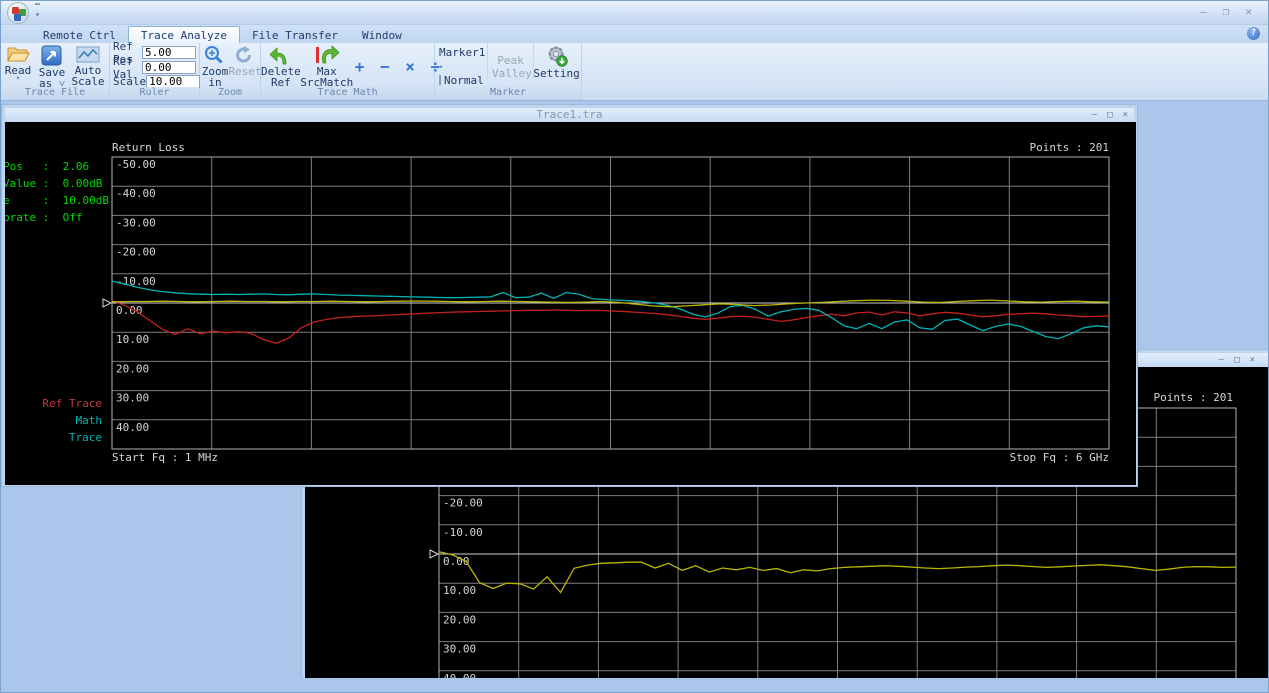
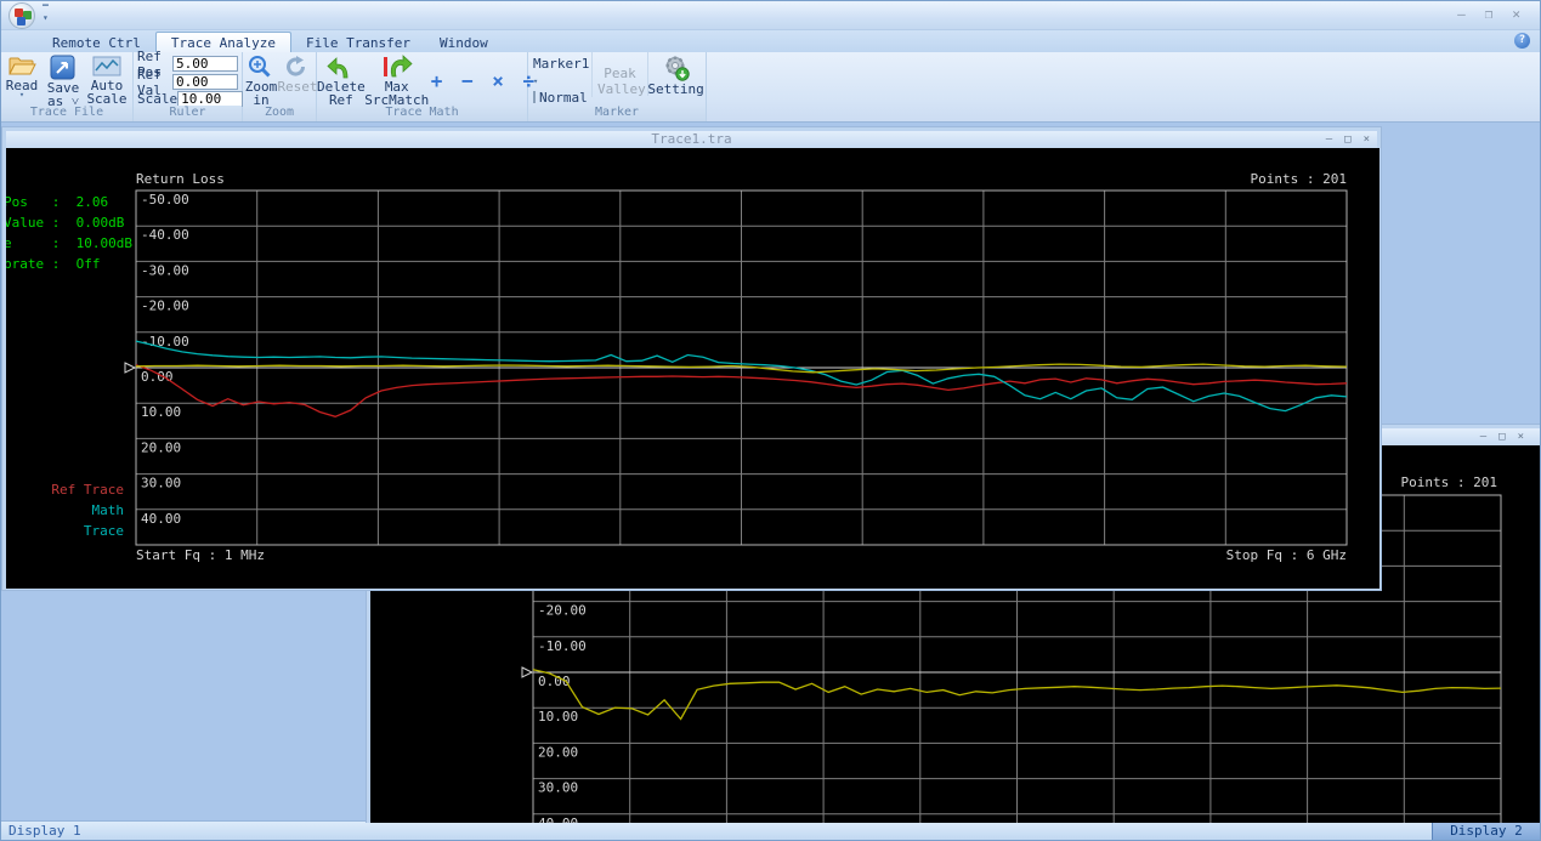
  ▔
  ▾
  –
  ❐
  ✕
  Remote Ctrl
  Trace Analyze
  File Transfer
  Window
  ?
  Read
  ▾
  Save
  as ˅
  Auto
  Scale
  Trace File
  Ref Pos
  5.00
  Ref Val
  0.00
  Scale
  10.00
  Ruler
  Zoom
  in
  Reset
  Zoom
  Delete
  Max
  SrcMatch
  + − × ÷
  Trace Math
  Marker1 ▾
  Normal
  Peak
  Valley
  Setting
  Marker
  –
  □
  ×
  Points : 201
  -20.00
  -10.00
  0.0
  10.00
  20.00
  30.00
  Trace1.tra
  –
  □
  ×
  Return Loss
  Points : 201
  Pos : 2.06
  Value : 0.00dB
  e : 10.00dB
  brate : Off
  Ref Trace
  Math Trace
  Start Fq : 1 MHz
  Stop Fq : 6 GHz
  -50.00
  -40.00
  -30.00
  -20.00
  -10.00
  0.00
  10.00
  20.00
  30.00
  40.00
+ Display 1
+ Display 2
